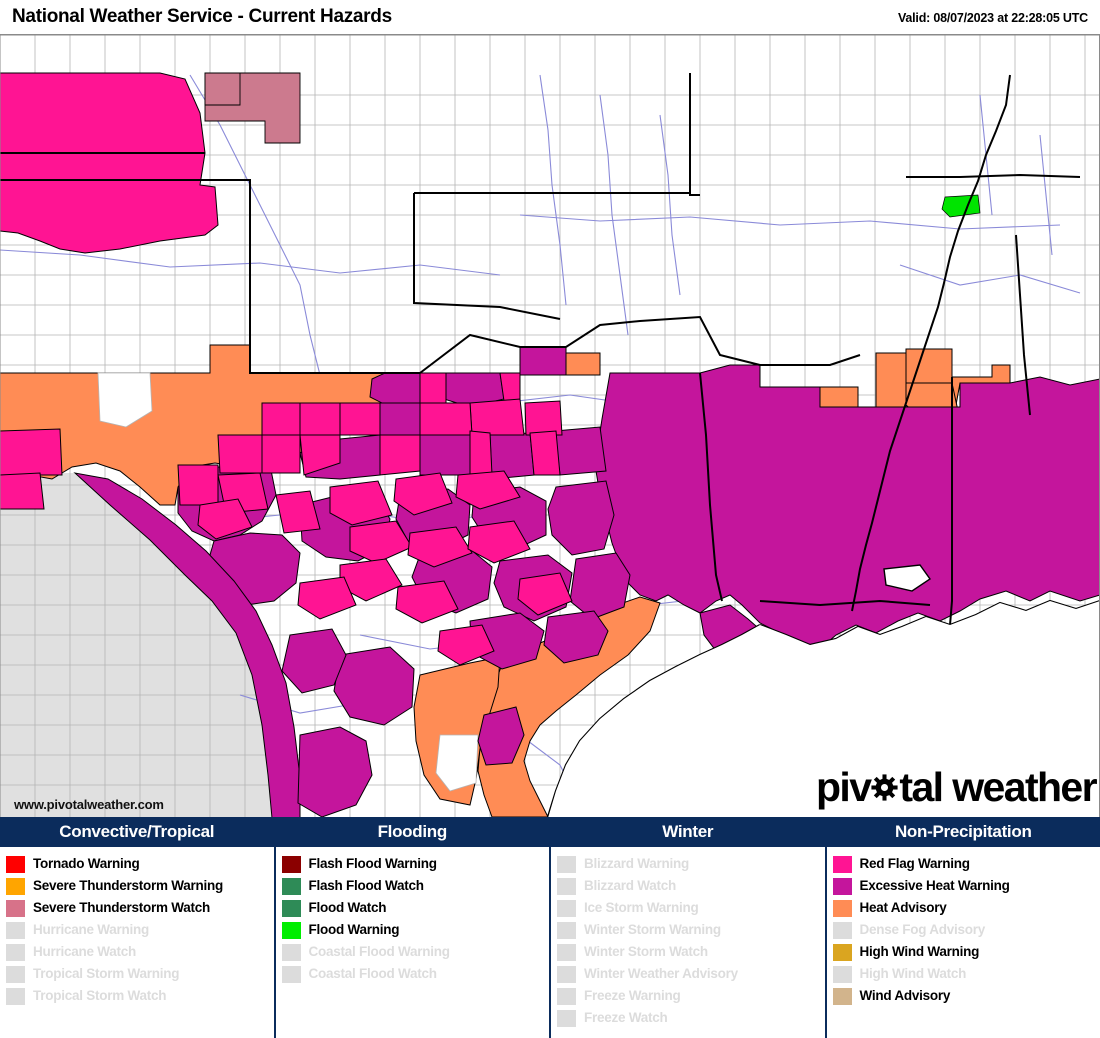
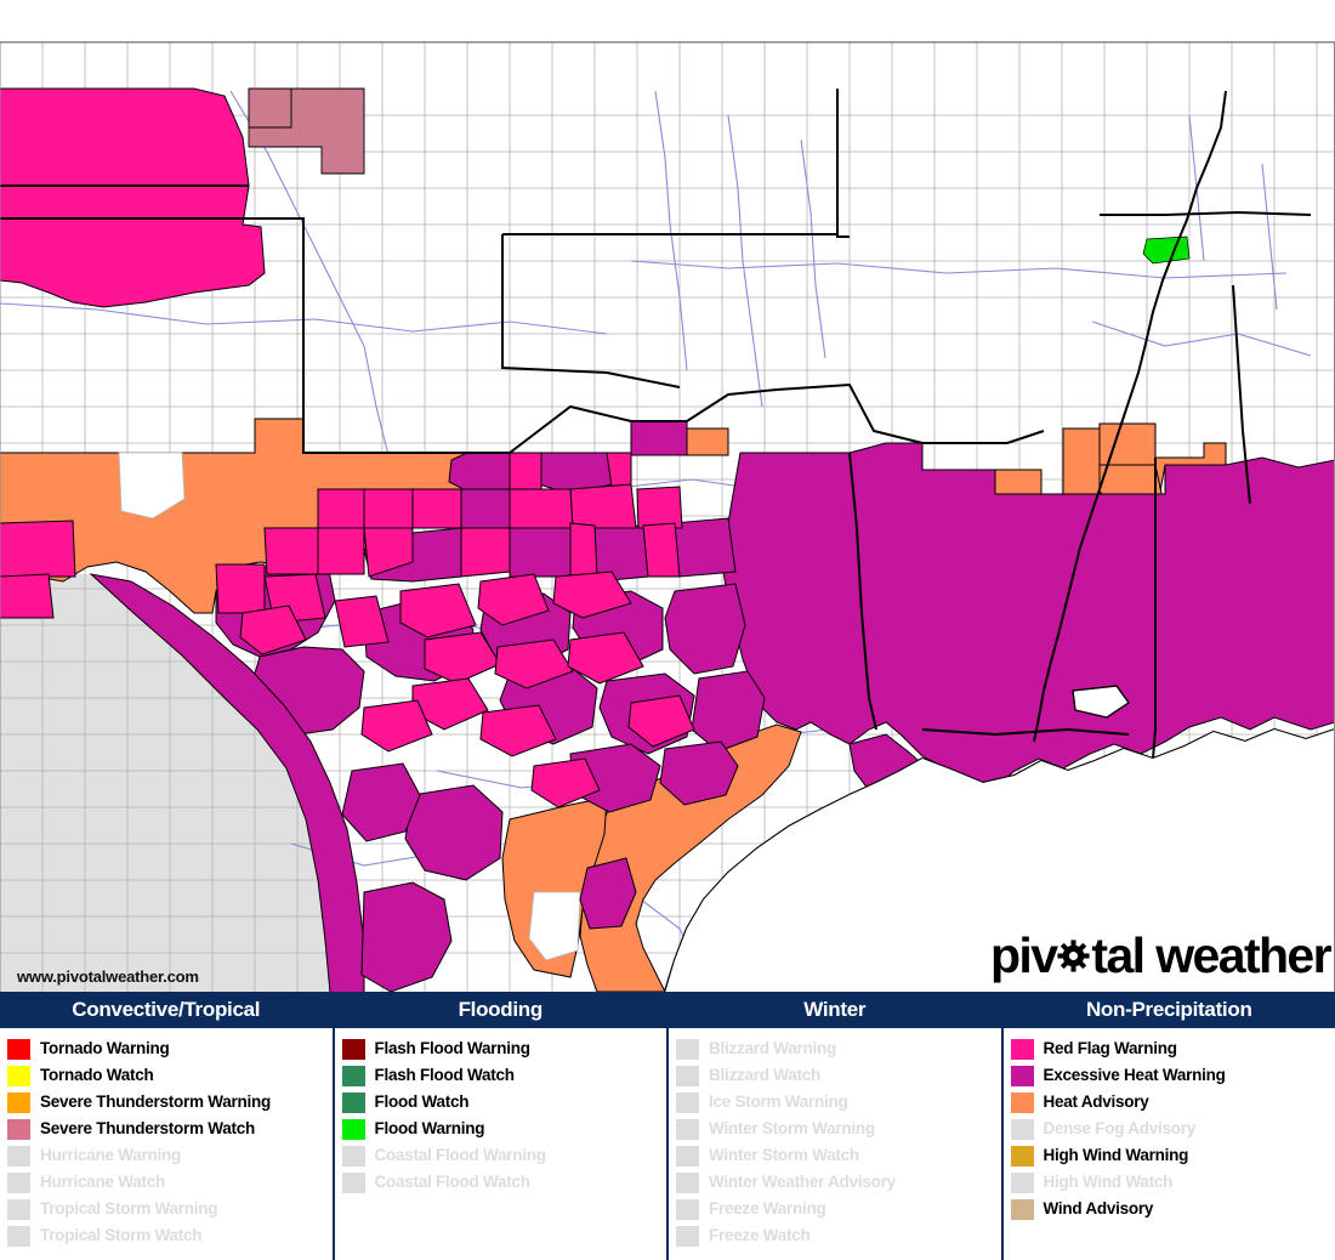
- National Weather Service - Current Hazards
- Valid: 08/07/2023 at 22:28:05 UTC
  www.pivotalweather.com
  piv
  tal weather
  Convective/Tropical
  Tornado Warning
+ Tornado Watch
  Severe Thunderstorm Warning
  Severe Thunderstorm Watch
  Hurricane Warning
  Hurricane Watch
  Tropical Storm Warning
  Tropical Storm Watch
  Flooding
  Flash Flood Warning
  Flash Flood Watch
  Flood Watch
  Flood Warning
  Coastal Flood Warning
  Coastal Flood Watch
  Winter
  Blizzard Warning
  Blizzard Watch
  Ice Storm Warning
  Winter Storm Warning
  Winter Storm Watch
  Winter Weather Advisory
  Freeze Warning
  Freeze Watch
  Non-Precipitation
  Red Flag Warning
  Excessive Heat Warning
  Heat Advisory
  Dense Fog Advisory
  High Wind Warning
  High Wind Watch
  Wind Advisory
